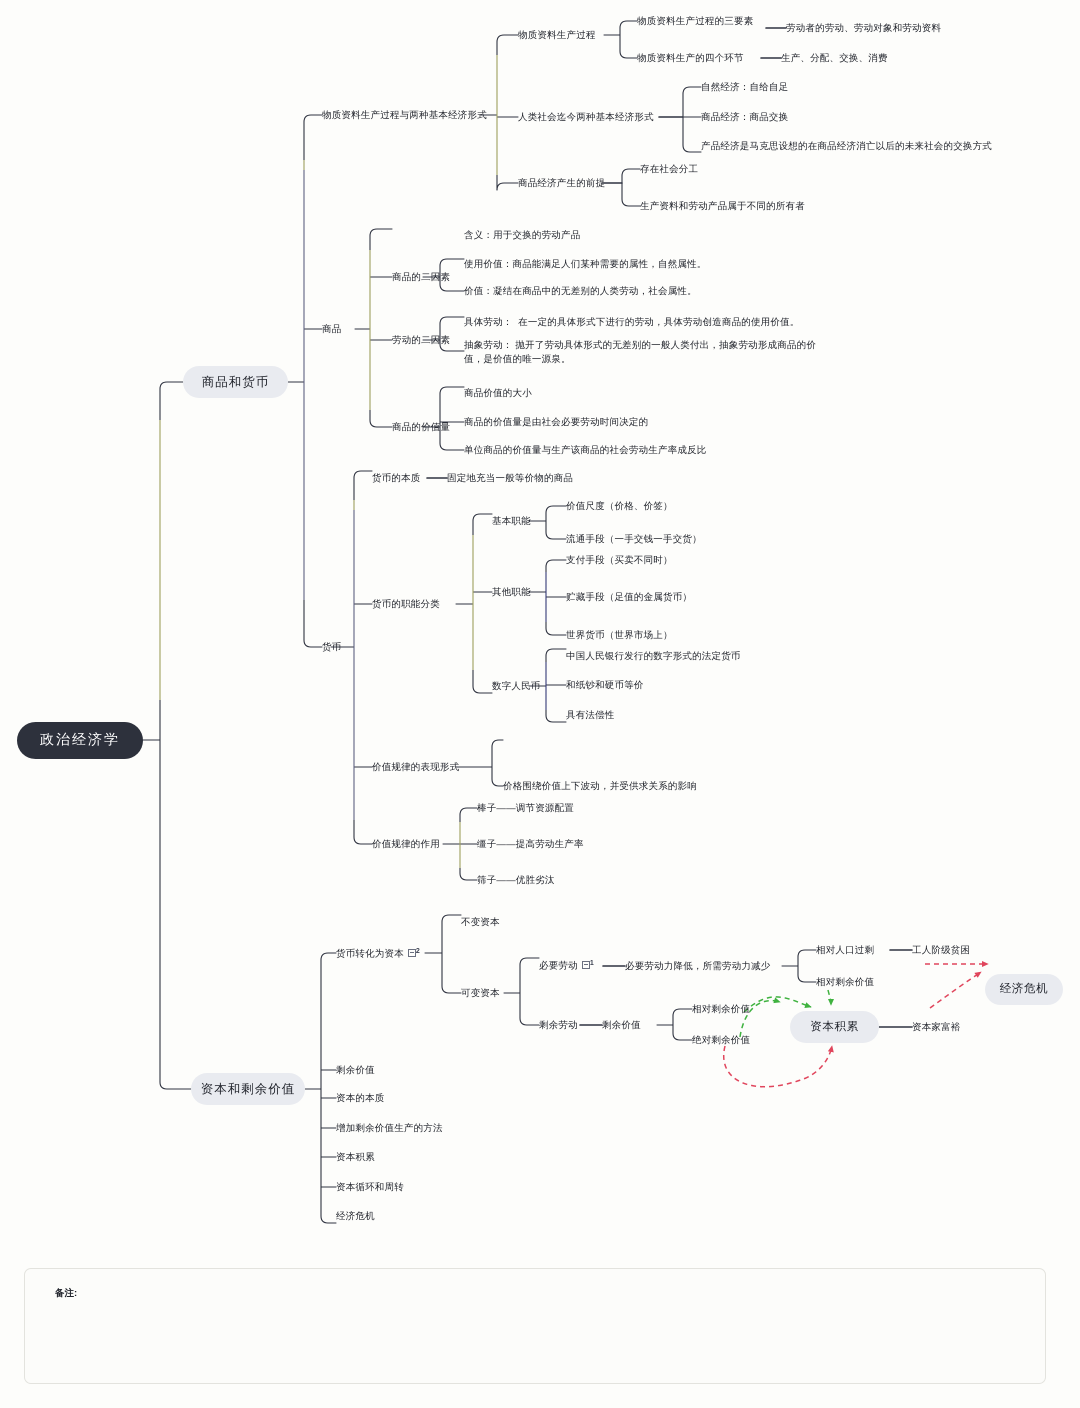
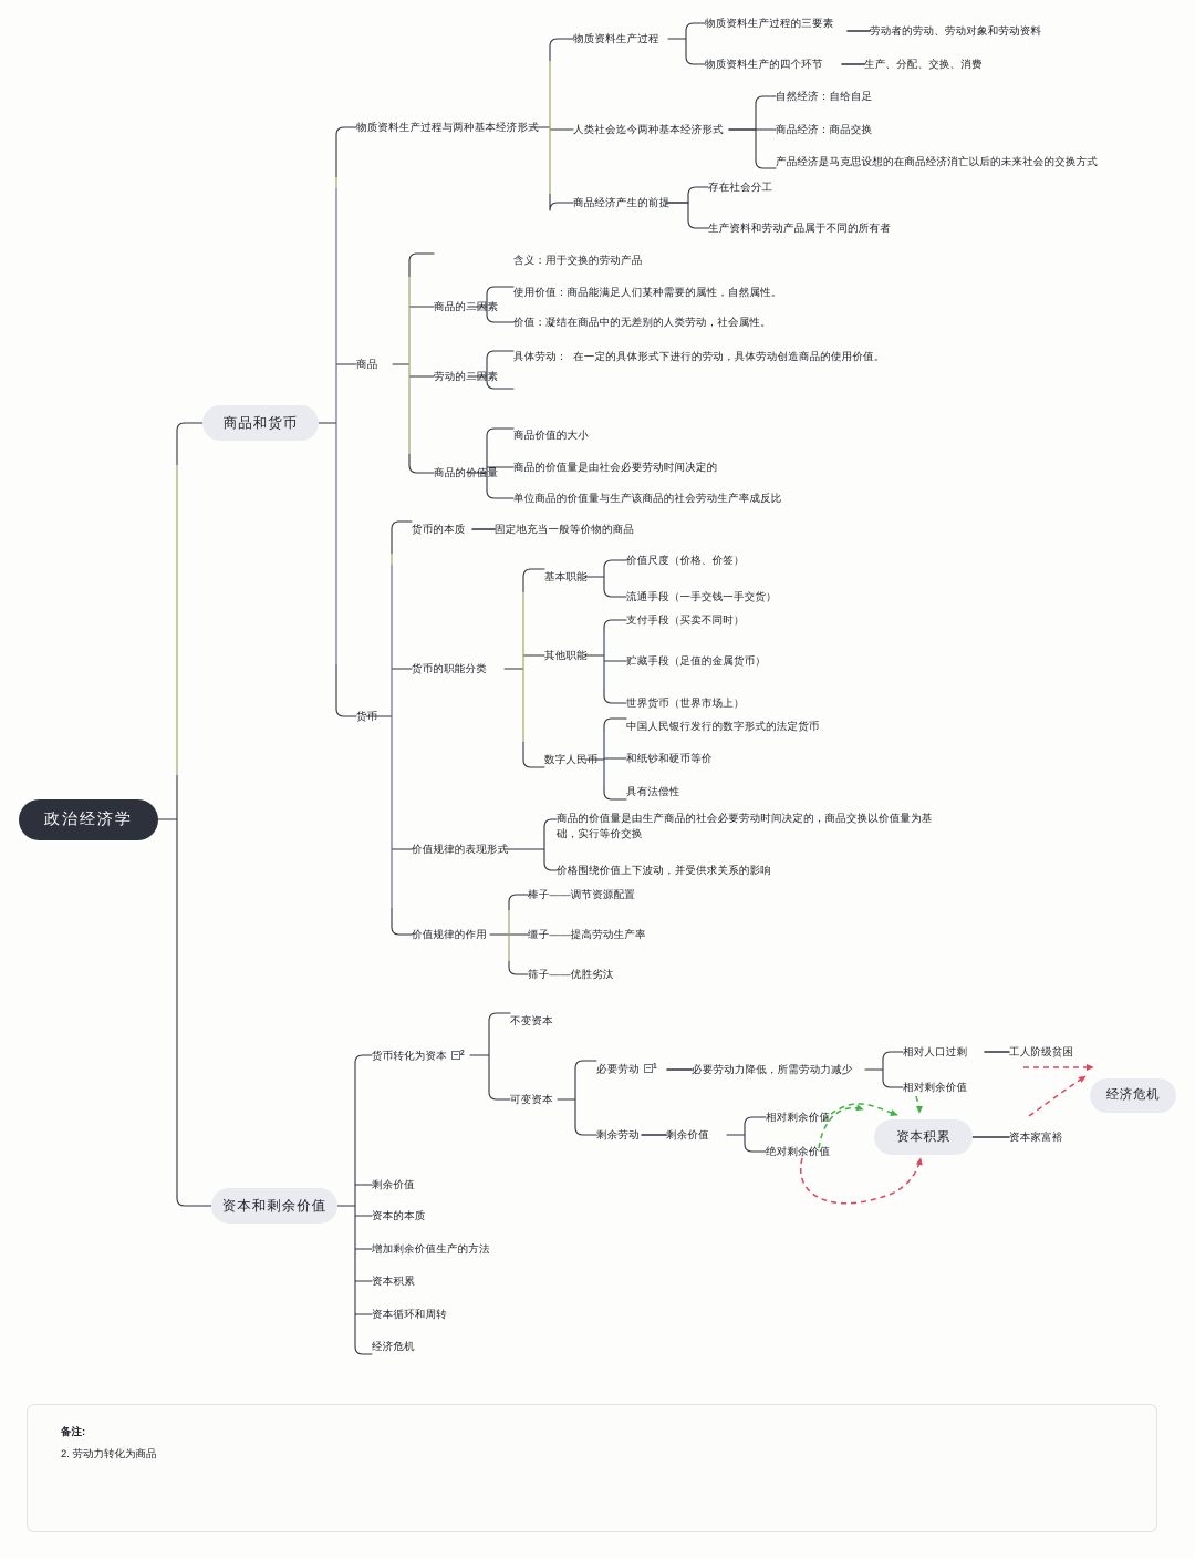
  政治经济学
  商品和货币
  资本和剩余价值
  物质资料生产过程与两种基本经济形式
  物质资料生产过程
  物质资料生产过程的三要素
  劳动者的劳动、劳动对象和劳动资料
  物质资料生产的四个环节
  生产、分配、交换、消费
  人类社会迄今两种基本经济形式
  自然经济：自给自足
  商品经济：商品交换
  产品经济是马克思设想的在商品经济消亡以后的未来社会的交换方式
  商品经济产生的前提
  存在社会分工
  生产资料和劳动产品属于不同的所有者
  商品
  含义：用于交换的劳动产品
  商品的二因素
  使用价值：商品能满足人们某种需要的属性，自然属性。
  价值：凝结在商品中的无差别的人类劳动，社会属性。
  劳动的二因素
  具体劳动： 在一定的具体形式下进行的劳动，具体劳动创造商品的使用价值。
- 抽象劳动： 抛开了劳动具体形式的无差别的一般人类付出，抽象劳动形成商品的价值，是价值的唯一源泉。
  商品的价值量
  商品价值的大小
  商品的价值量是由社会必要劳动时间决定的
  单位商品的价值量与生产该商品的社会劳动生产率成反比
  货币
  货币的本质
  固定地充当一般等价物的商品
  货币的职能分类
  基本职能
  价值尺度（价格、价签）
  流通手段（一手交钱一手交货）
  其他职能
  支付手段（买卖不同时）
  贮藏手段（足值的金属货币）
  世界货币（世界市场上）
  数字人民币
  中国人民银行发行的数字形式的法定货币
  和纸钞和硬币等价
  具有法偿性
  价值规律的表现形式
+ 商品的价值量是由生产商品的社会必要劳动时间决定的，商品交换以价值量为基础，实行等价交换
  价格围绕价值上下波动，并受供求关系的影响
  价值规律的作用
  棒子——调节资源配置
  缰子——提高劳动生产率
  筛子——优胜劣汰
  货币转化为资本
  不变资本
  可变资本
  必要劳动
  必要劳动力降低，所需劳动力减少
  相对人口过剩
  工人阶级贫困
  相对剩余价值
  剩余劳动
  剩余价值
  相对剩余价值
  绝对剩余价值
  资本家富裕
  资本积累
  经济危机
  剩余价值
  资本的本质
  增加剩余价值生产的方法
  资本积累
  资本循环和周转
  经济危机
  备注:
+ 2. 劳动力转化为商品
